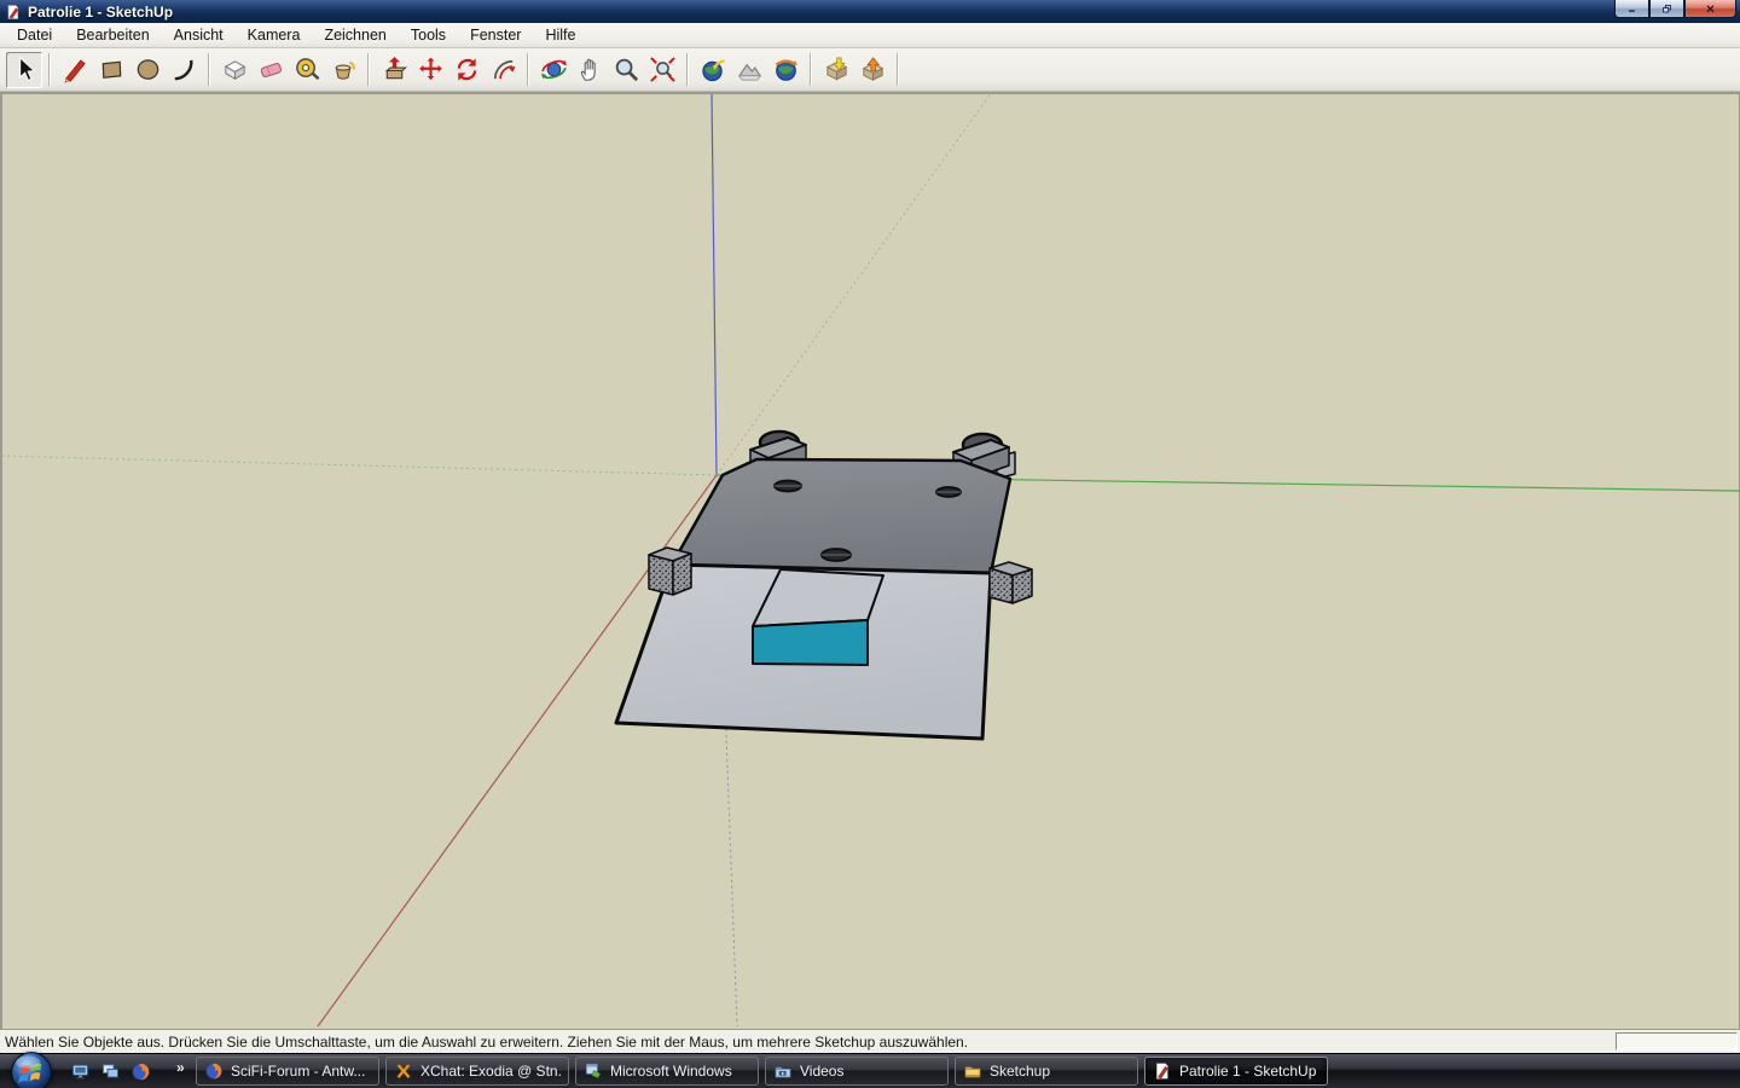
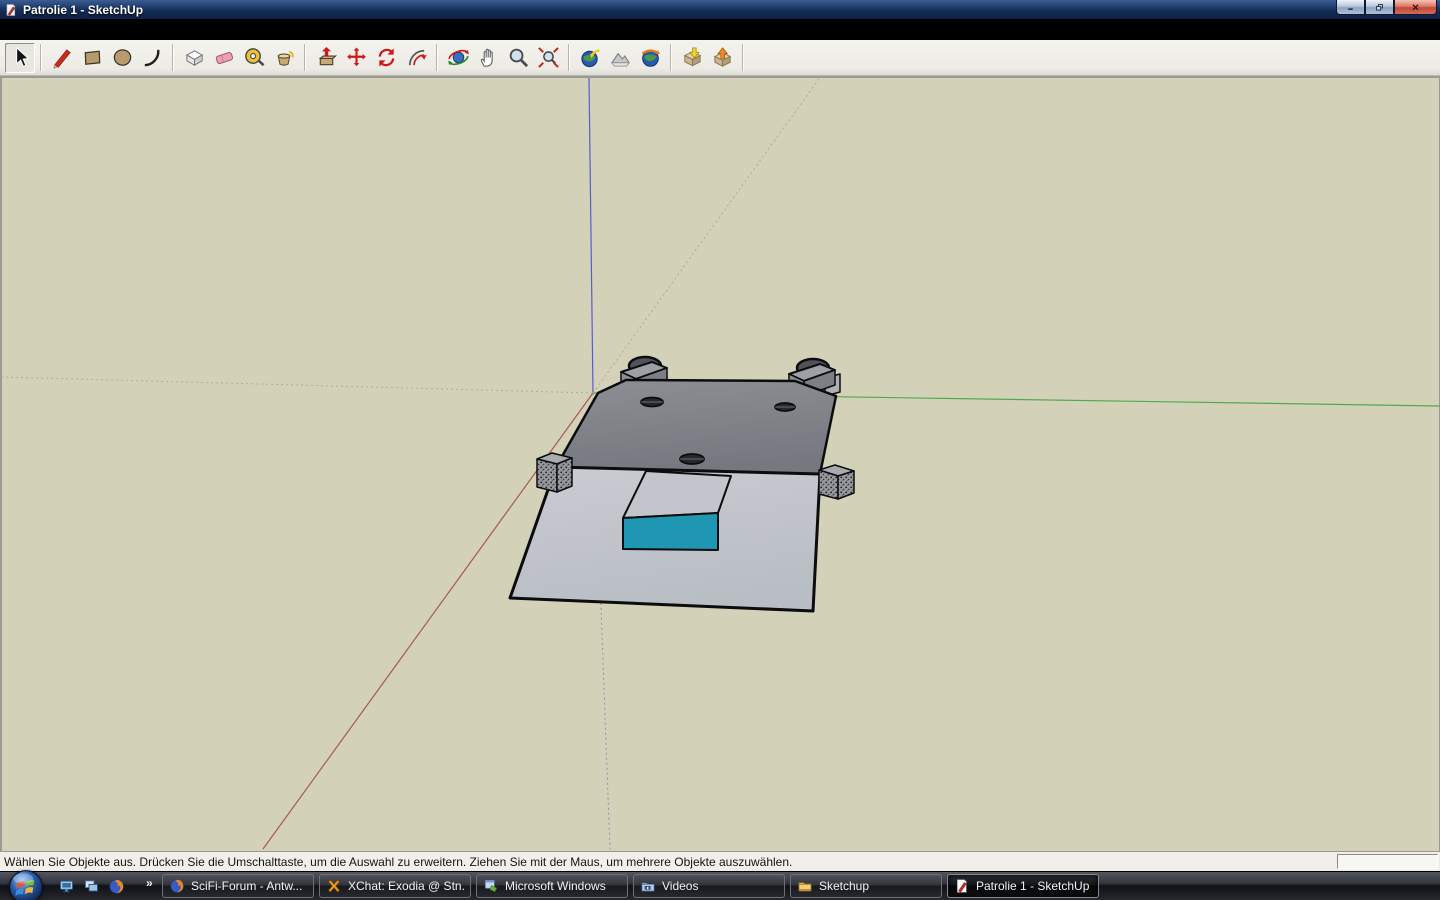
  Patrolie 1 - SketchUp
- Datei
- Bearbeiten
- Ansicht
- Kamera
- Zeichnen
- Tools
- Fenster
- Hilfe
- Wählen Sie Objekte aus. Drücken Sie die Umschalttaste, um die Auswahl zu erweitern. Ziehen Sie mit der Maus, um mehrere Sketchup auszuwählen.
+ Wählen Sie Objekte aus. Drücken Sie die Umschalttaste, um die Auswahl zu erweitern. Ziehen Sie mit der Maus, um mehrere Objekte auszuwählen.
  »
  SciFi-Forum - Antw...
  XChat: Exodia @ Stn.
  Microsoft Windows
  Videos
  Sketchup
  Patrolie 1 - SketchUp
